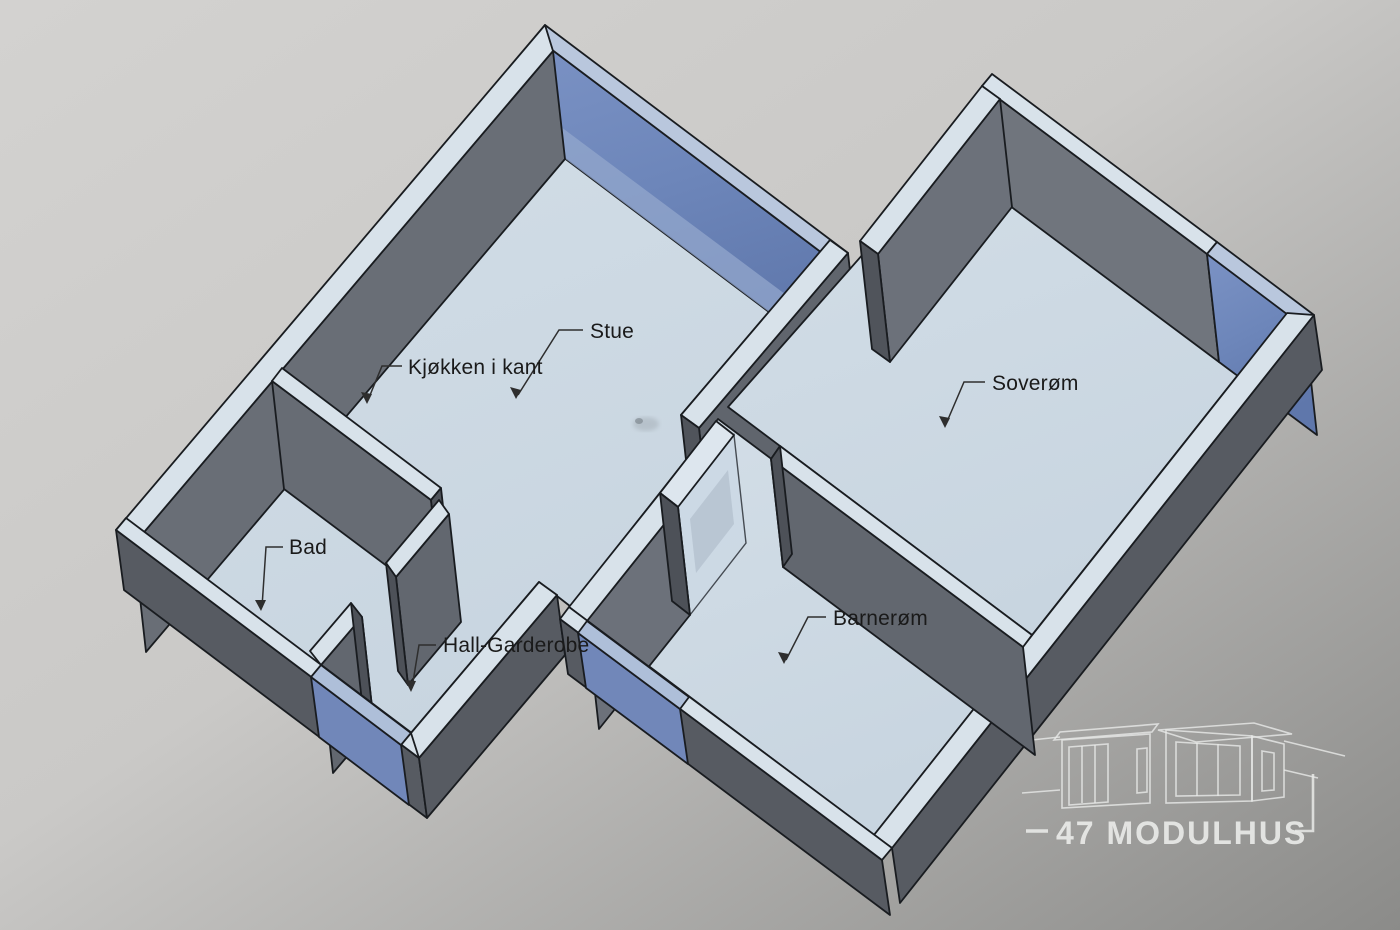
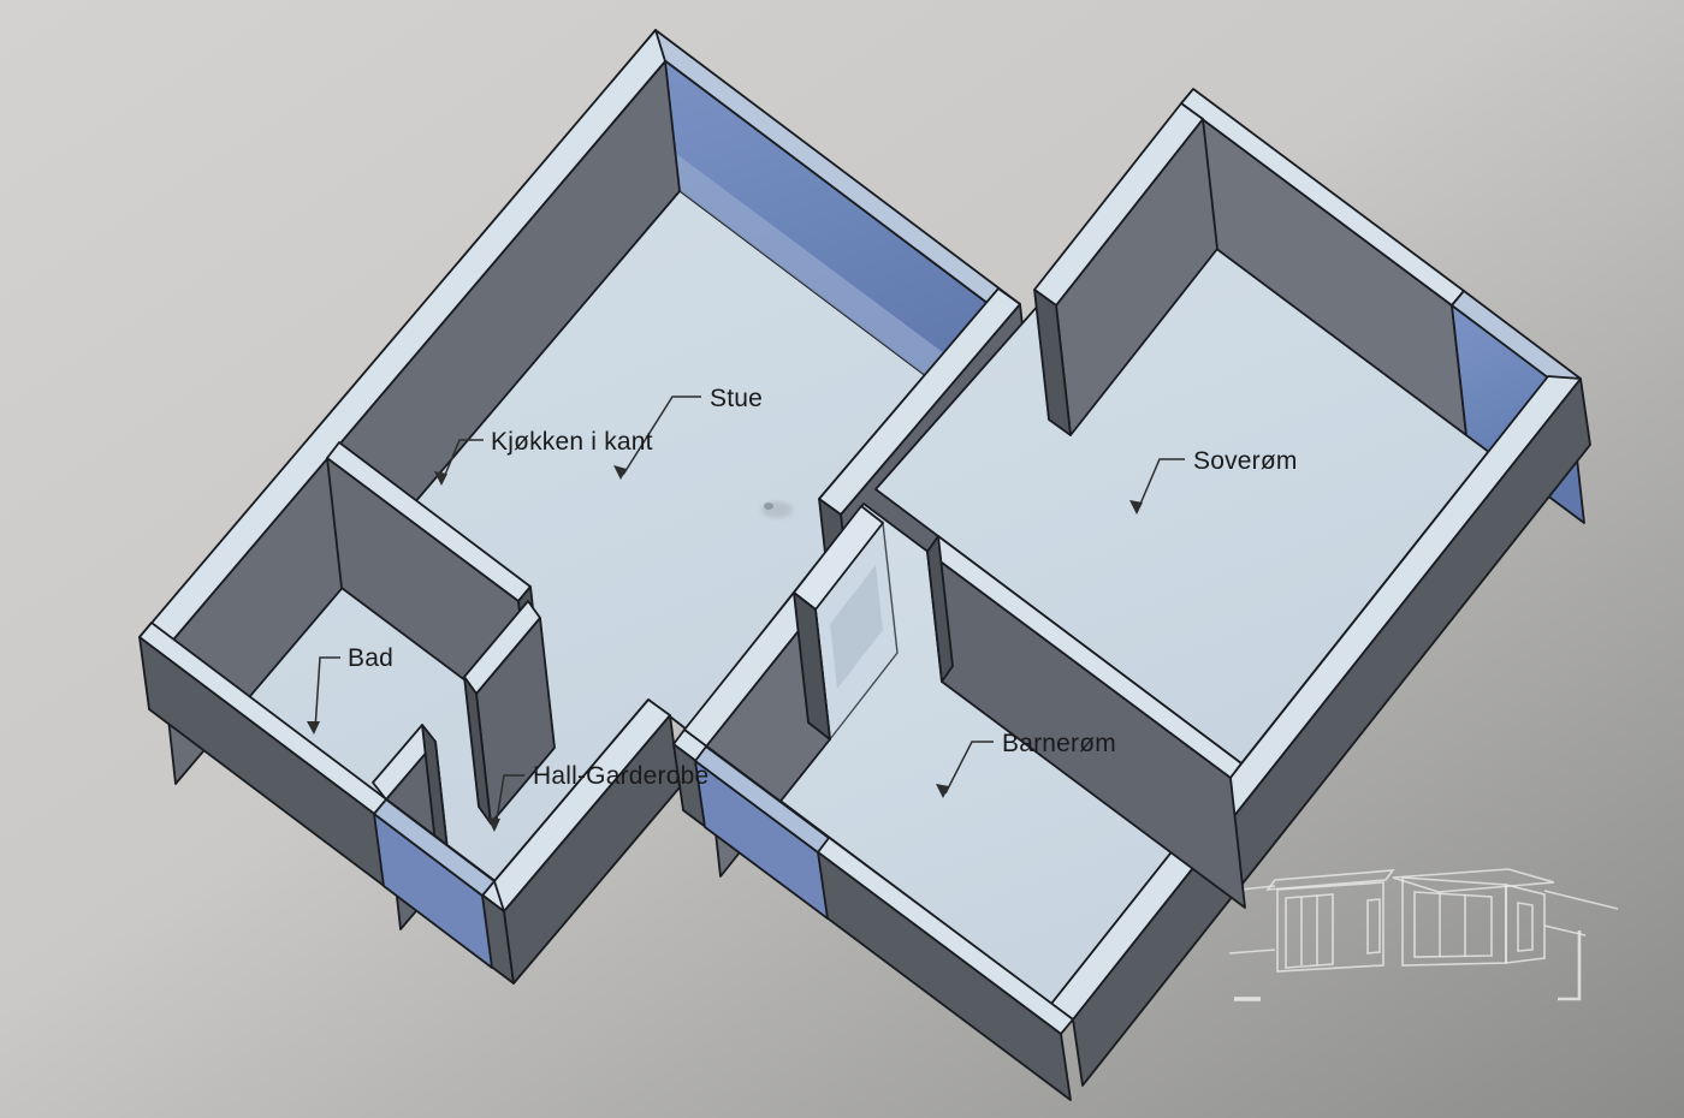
- 47 MODULHUS
  Stue
  Kjøkken i kant
  Soverøm
  Bad
  Hall-Garderobe
  Barnerøm
